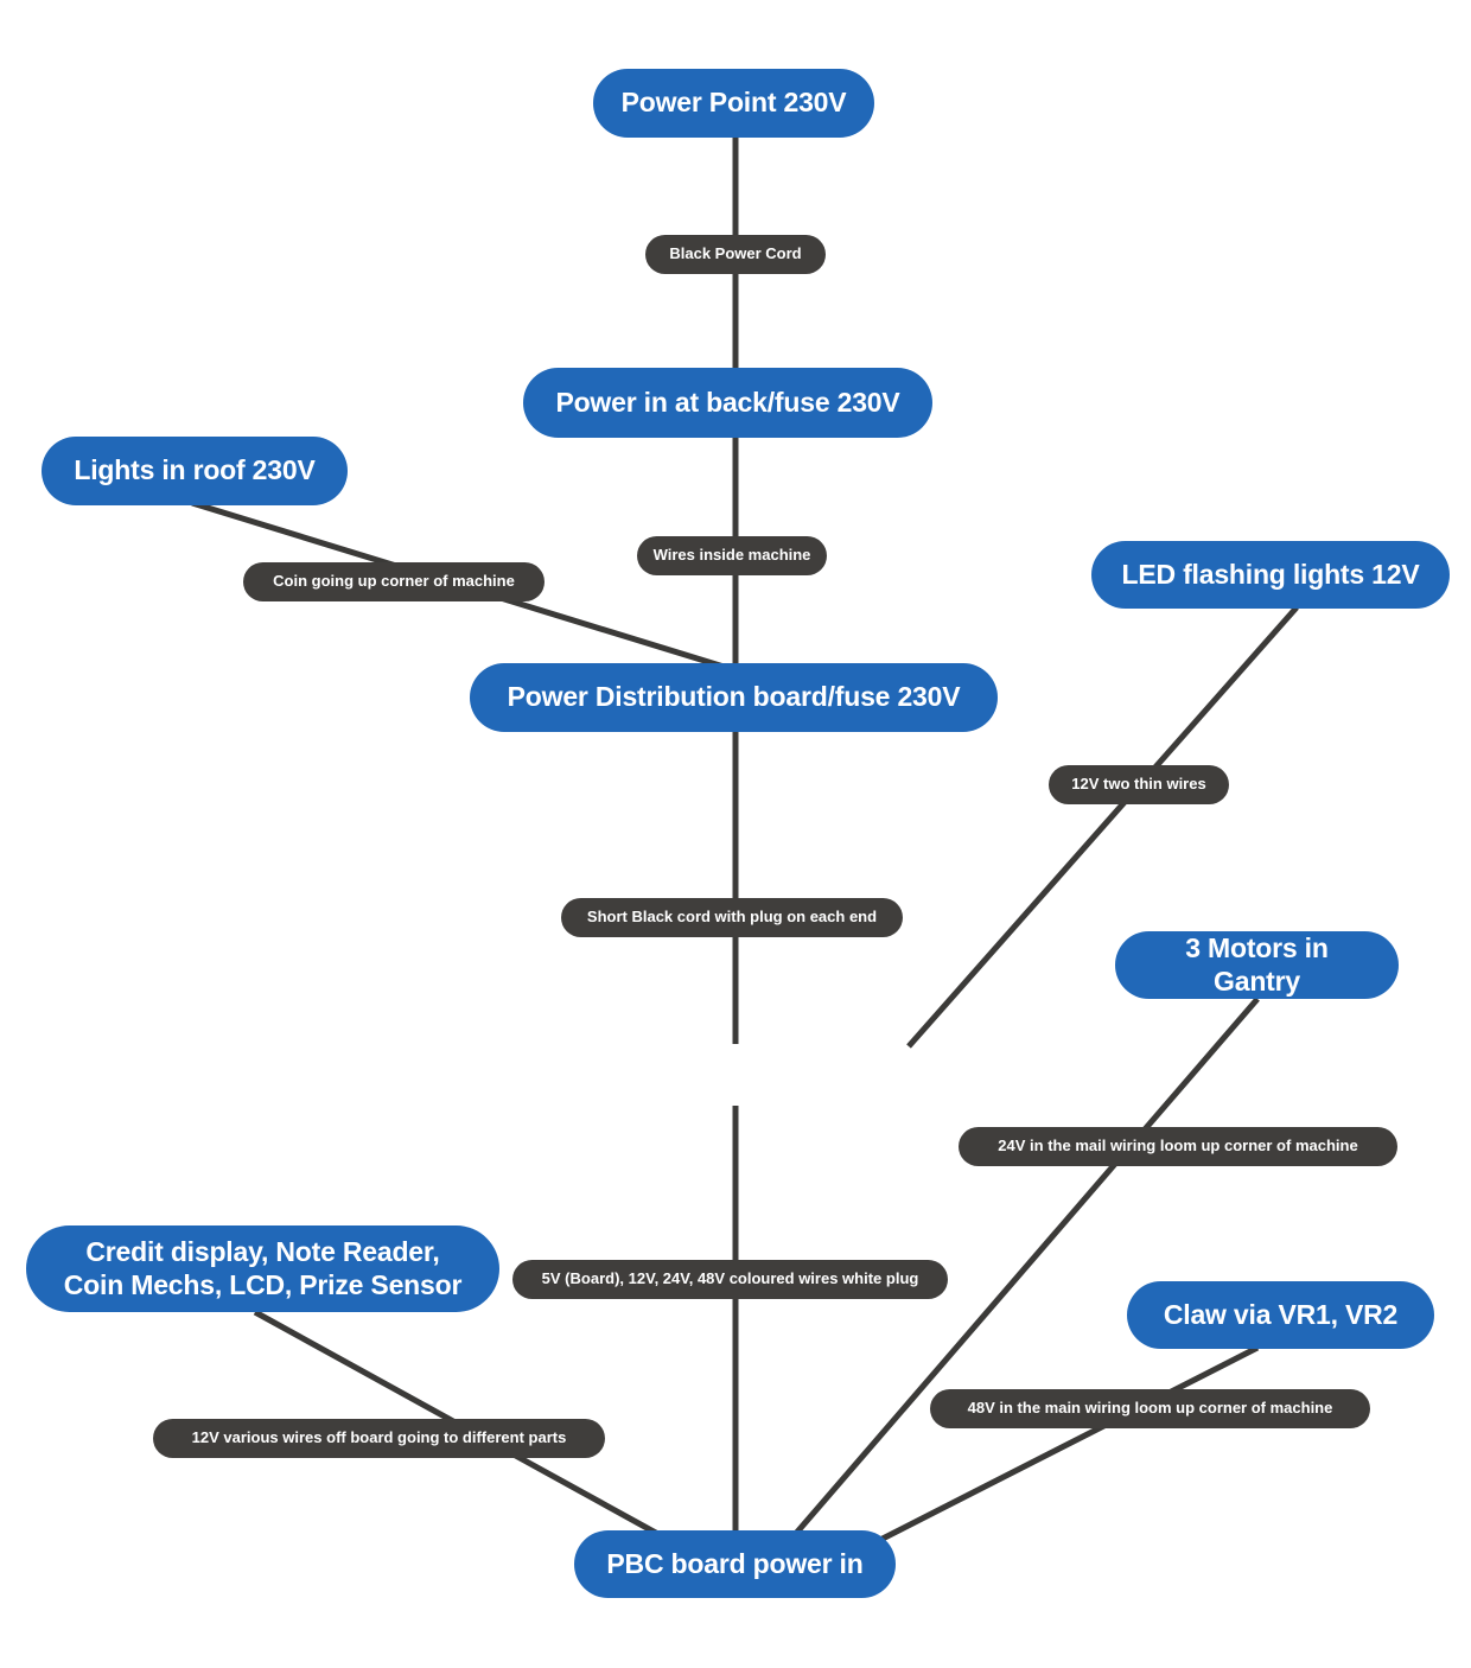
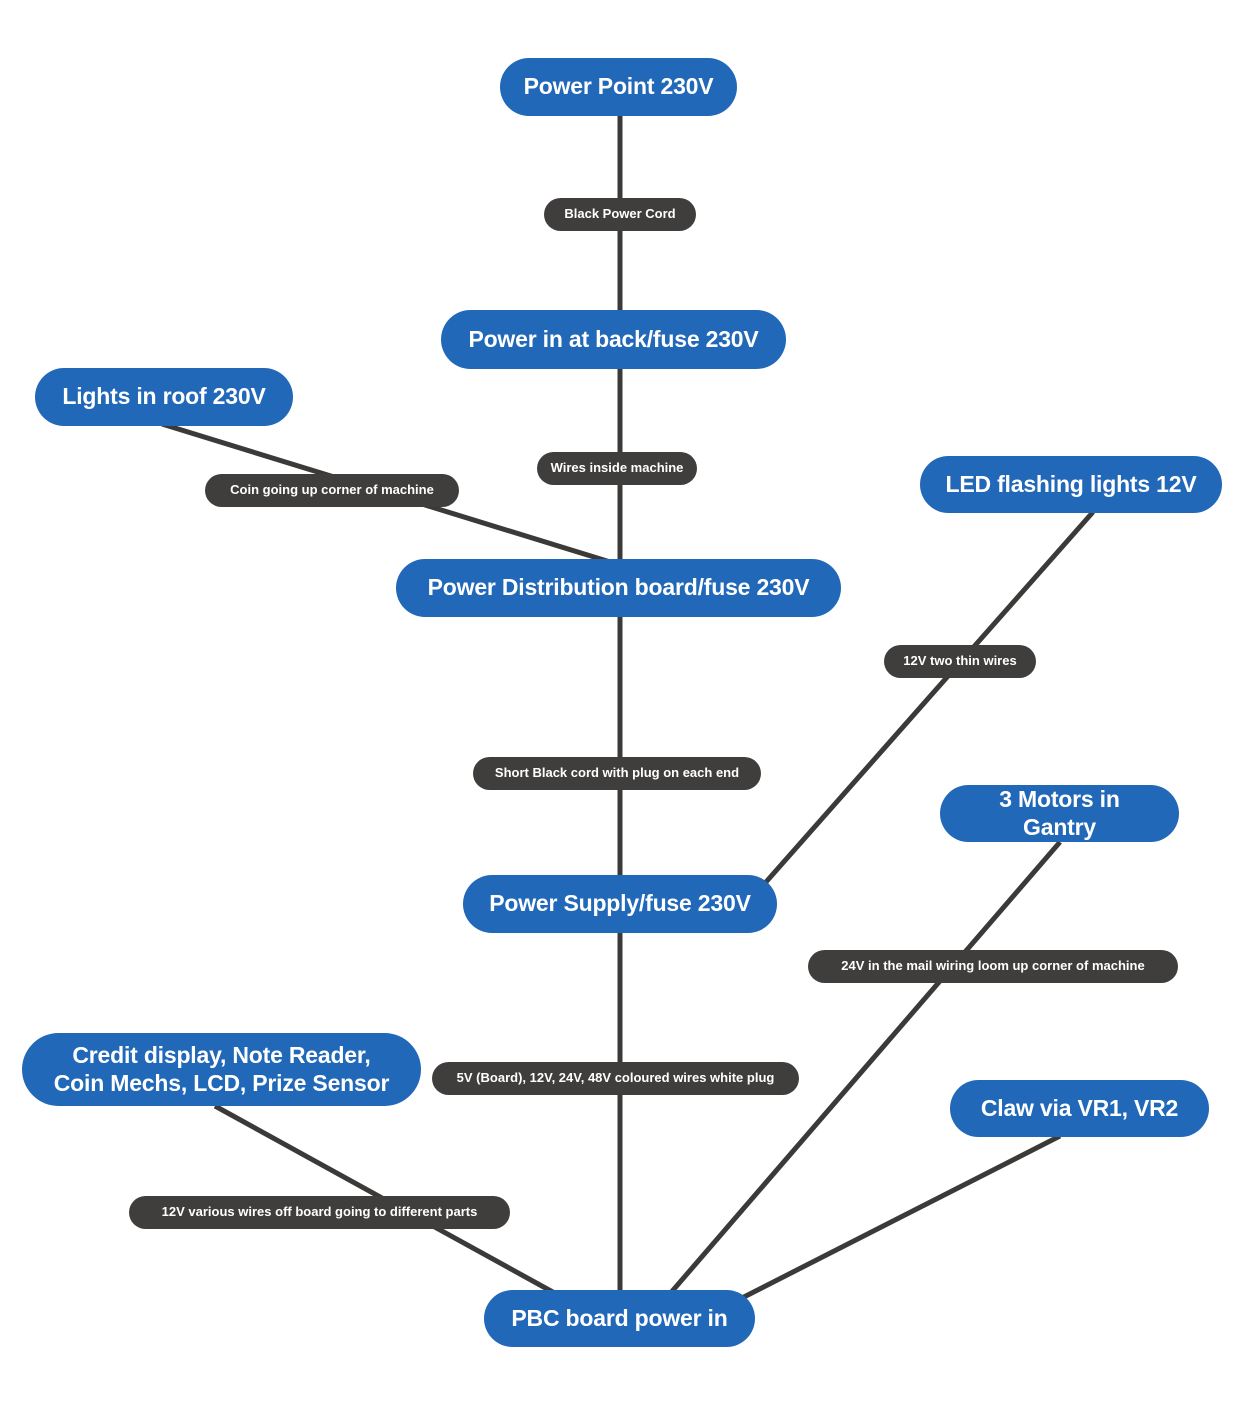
  Power Point 230V
  Power in at back/fuse 230V
  Lights in roof 230V
  LED flashing lights 12V
  Power Distribution board/fuse 230V
  3 Motors in Gantry
+ Power Supply/fuse 230V
  Credit display, Note Reader,
  Coin Mechs, LCD, Prize Sensor
  Claw via VR1, VR2
  PBC board power in
  Black Power Cord
  Wires inside machine
  Coin going up corner of machine
  12V two thin wires
  Short Black cord with plug on each end
  24V in the mail wiring loom up corner of machine
  5V (Board), 12V, 24V, 48V coloured wires white plug
  12V various wires off board going to different parts
- 48V in the main wiring loom up corner of machine
